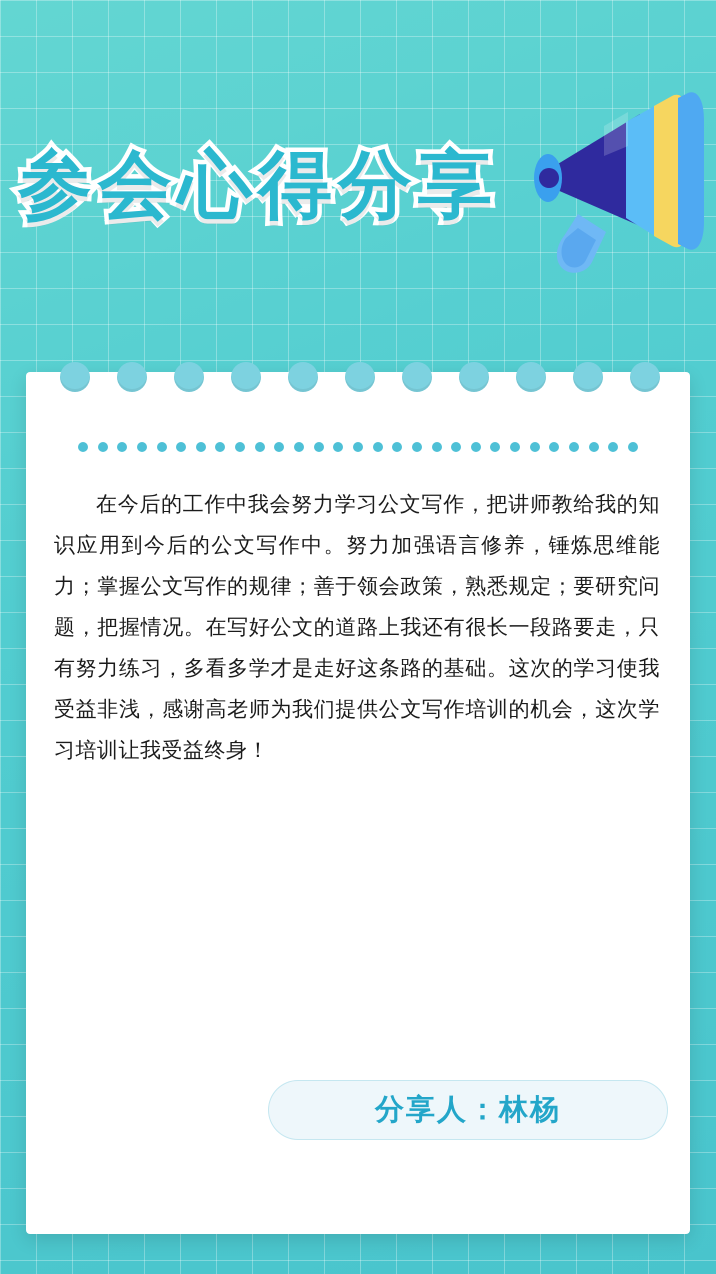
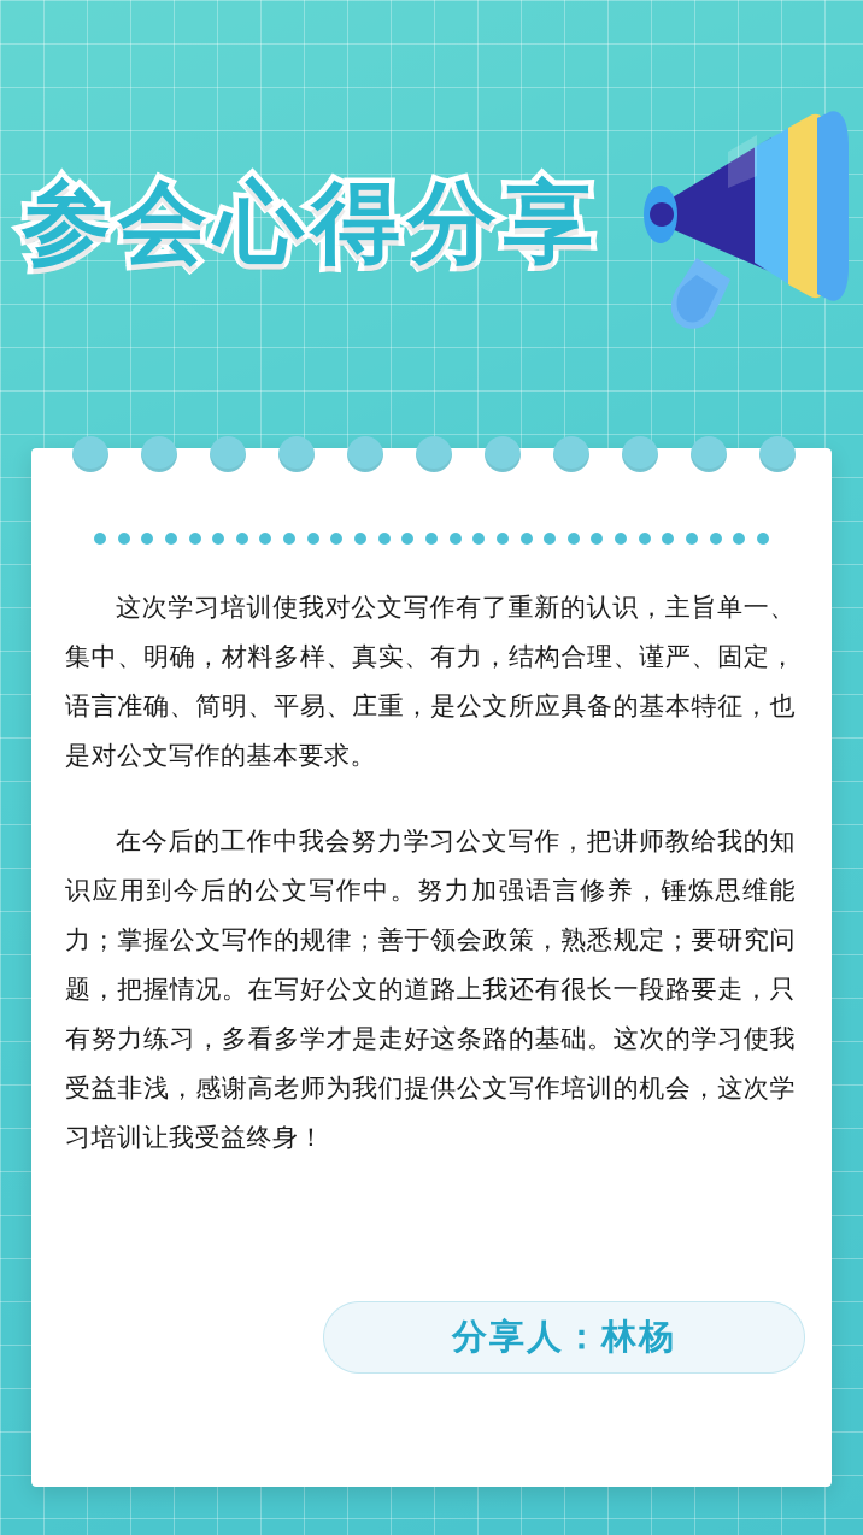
  参会心得分享
+ 这次学习培训使我对公文写作有了重新的认识，主旨单一、集中、明确，材料多样、真实、有力，结构合理、谨严、固定，语言准确、简明、平易、庄重，是公文所应具备的基本特征，也是对公文写作的基本要求。
  在今后的工作中我会努力学习公文写作，把讲师教给我的知识应用到今后的公文写作中。努力加强语言修养，锤炼思维能力；掌握公文写作的规律；善于领会政策，熟悉规定；要研究问题，把握情况。在写好公文的道路上我还有很长一段路要走，只有努力练习，多看多学才是走好这条路的基础。这次的学习使我受益非浅，感谢高老师为我们提供公文写作培训的机会，这次学习培训让我受益终身！
  分享人：林杨
